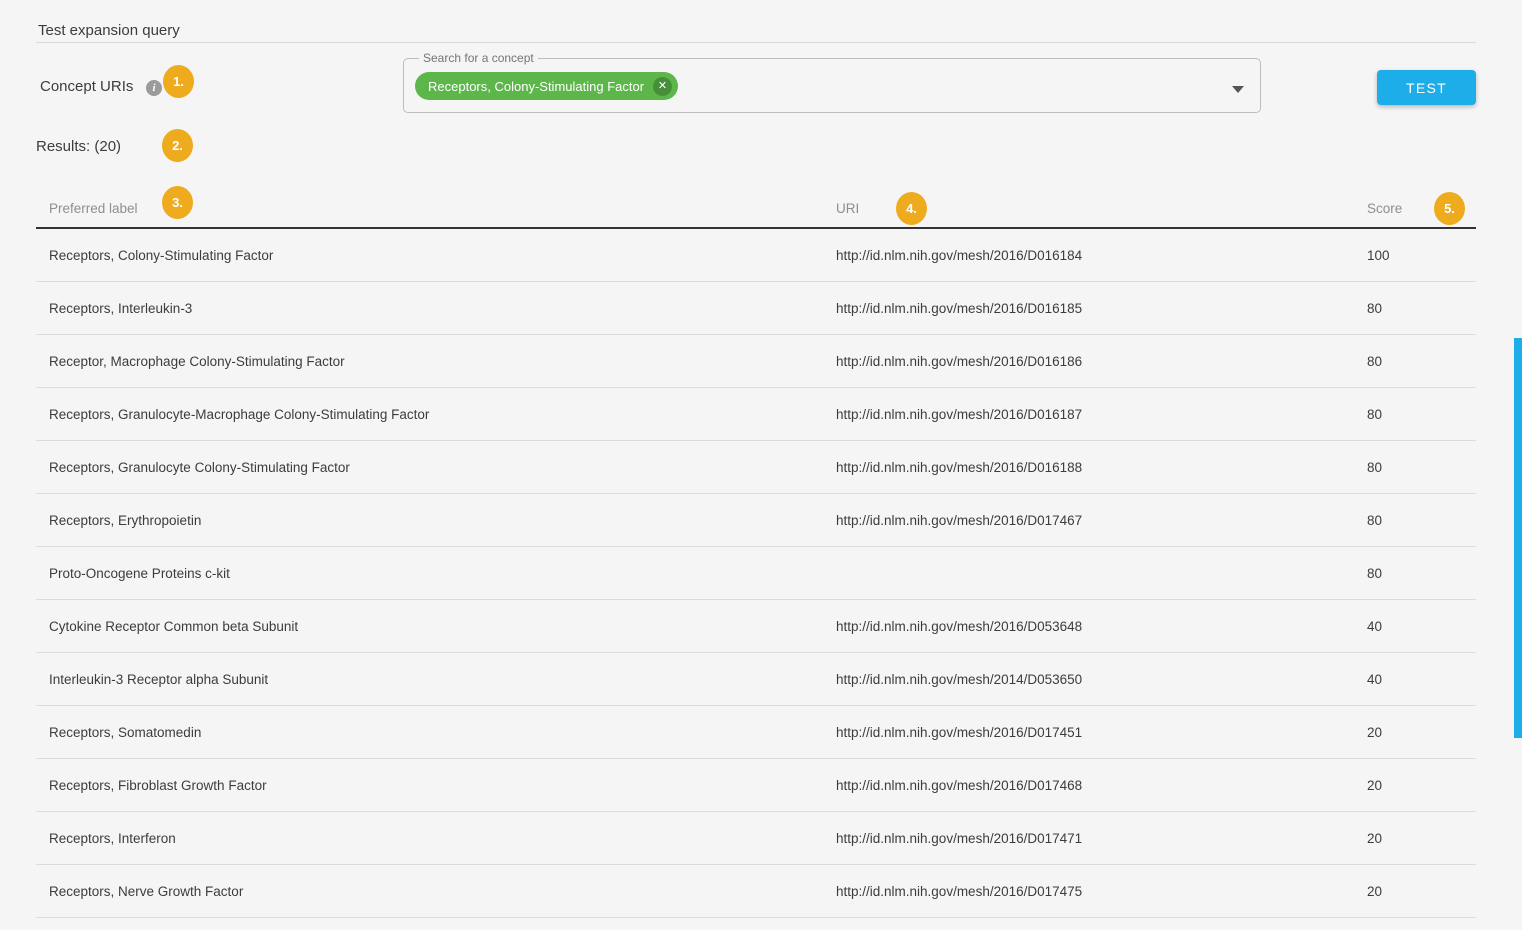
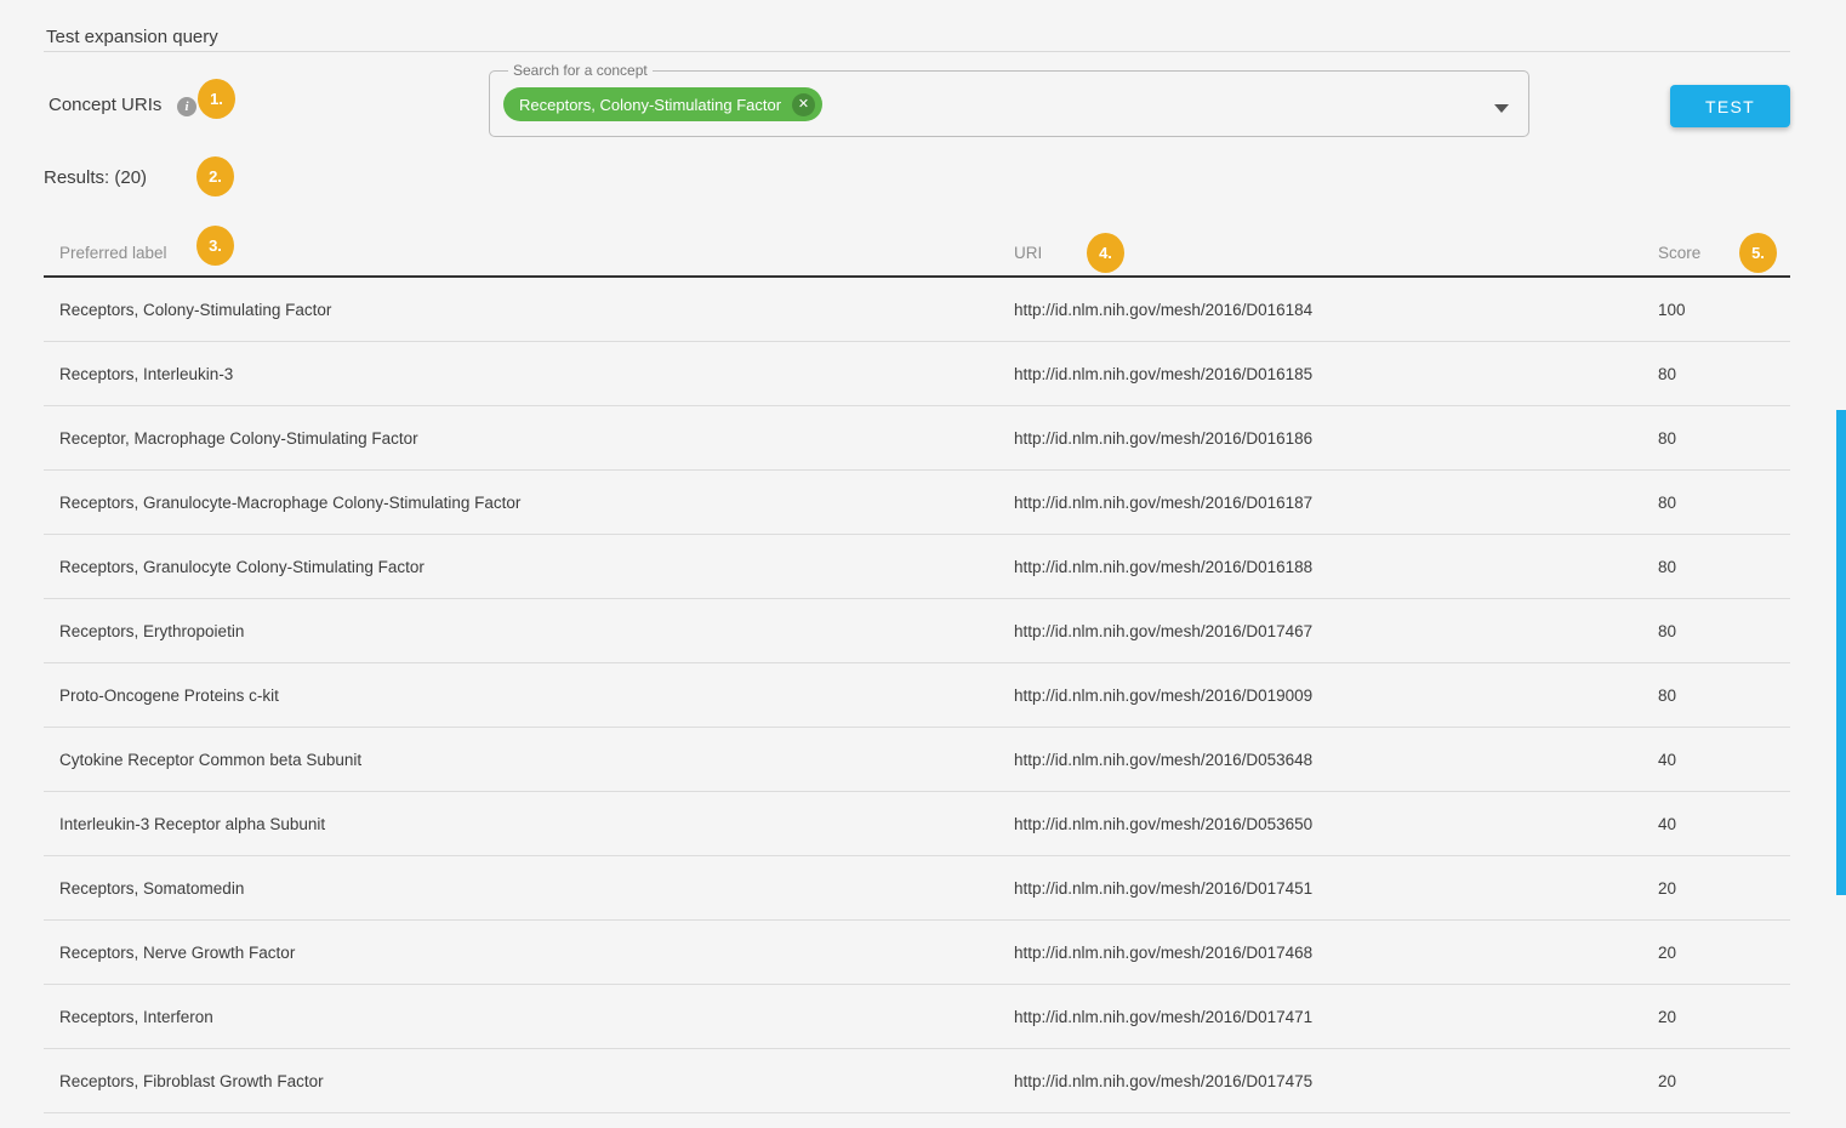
  Test expansion query
  Concept URIs
  i
  1.
  Search for a concept
  Receptors, Colony-Stimulating Factor
  ✕
  TEST
  Results: (20)
  2.
  3.
  4.
  5.
  Preferred label
  URI
  Score
  Receptors, Colony-Stimulating Factor
  http://id.nlm.nih.gov/mesh/2016/D016184
  100
  Receptors, Interleukin-3
  http://id.nlm.nih.gov/mesh/2016/D016185
  80
  Receptor, Macrophage Colony-Stimulating Factor
  http://id.nlm.nih.gov/mesh/2016/D016186
  80
  Receptors, Granulocyte-Macrophage Colony-Stimulating Factor
  http://id.nlm.nih.gov/mesh/2016/D016187
  80
  Receptors, Granulocyte Colony-Stimulating Factor
  http://id.nlm.nih.gov/mesh/2016/D016188
  80
  Receptors, Erythropoietin
  http://id.nlm.nih.gov/mesh/2016/D017467
  80
  Proto-Oncogene Proteins c-kit
+ http://id.nlm.nih.gov/mesh/2016/D019009
  80
  Cytokine Receptor Common beta Subunit
  http://id.nlm.nih.gov/mesh/2016/D053648
  40
  Interleukin-3 Receptor alpha Subunit
- http://id.nlm.nih.gov/mesh/2014/D053650
+ http://id.nlm.nih.gov/mesh/2016/D053650
  40
  Receptors, Somatomedin
  http://id.nlm.nih.gov/mesh/2016/D017451
  20
- Receptors, Fibroblast Growth Factor
+ Receptors, Nerve Growth Factor
  http://id.nlm.nih.gov/mesh/2016/D017468
  20
  Receptors, Interferon
  http://id.nlm.nih.gov/mesh/2016/D017471
  20
- Receptors, Nerve Growth Factor
+ Receptors, Fibroblast Growth Factor
  http://id.nlm.nih.gov/mesh/2016/D017475
  20
